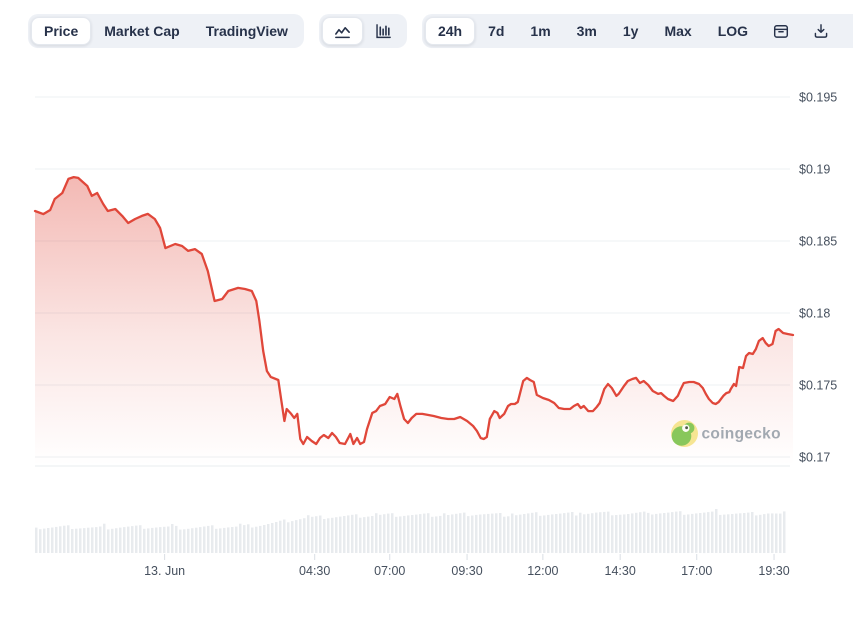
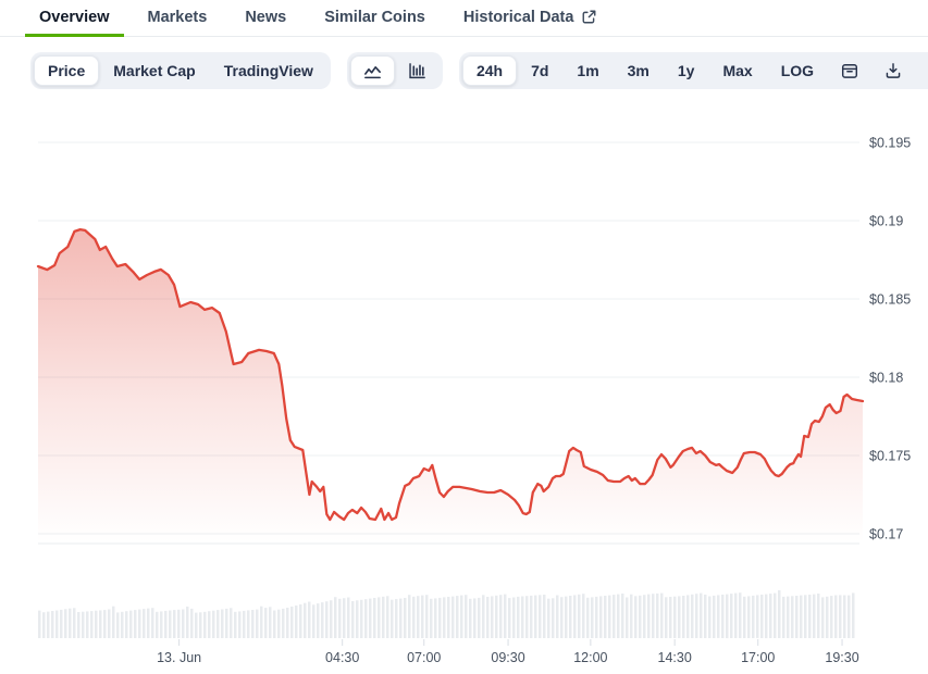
+ Overview
+ Markets
+ News
+ Similar Coins
+ Historical Data
  Price
  Market Cap
  TradingView
  24h
  7d
  1m
  3m
  1y
  Max
  LOG
  $0.195
  $0.19
  $0.185
  $0.18
  $0.175
  $0.17
- coingecko
  13. Jun
  04:30
  07:00
  09:30
  12:00
  14:30
  17:00
  19:30
